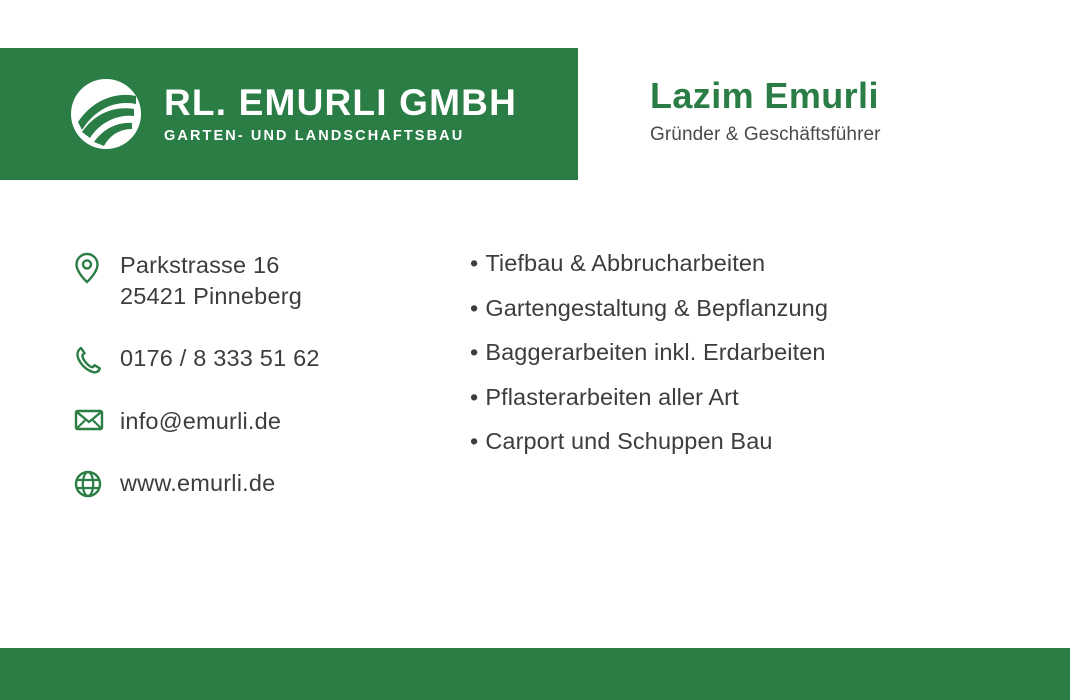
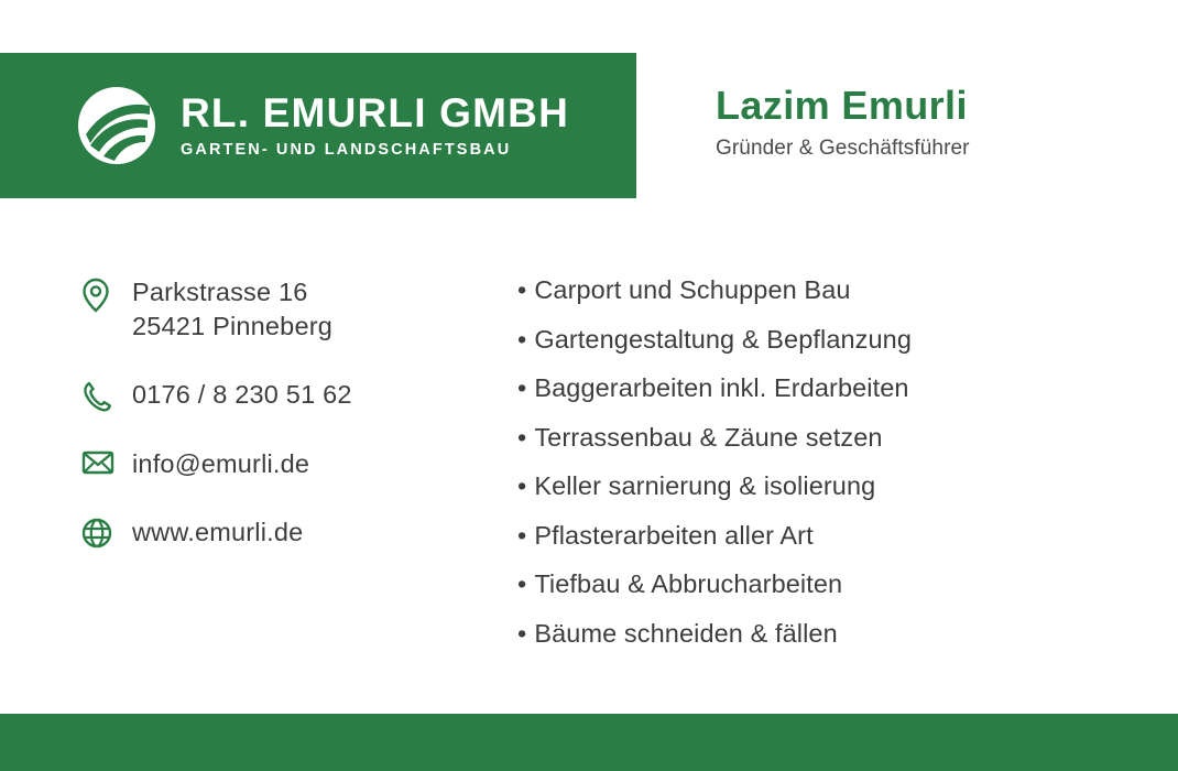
  RL. EMURLI GMBH
  GARTEN- UND LANDSCHAFTSBAU
  Lazim Emurli
  Gründer & Geschäftsführer
  Parkstrasse 16
  25421 Pinneberg
- 0176 / 8 333 51 62
+ 0176 / 8 230 51 62
  info@emurli.de
  www.emurli.de
- • Tiefbau & Abbrucharbeiten
+ • Carport und Schuppen Bau
  • Gartengestaltung & Bepflanzung
  • Baggerarbeiten inkl. Erdarbeiten
+ • Terrassenbau & Zäune setzen
+ • Keller sarnierung & isolierung
  • Pflasterarbeiten aller Art
- • Carport und Schuppen Bau
+ • Tiefbau & Abbrucharbeiten
+ • Bäume schneiden & fällen
